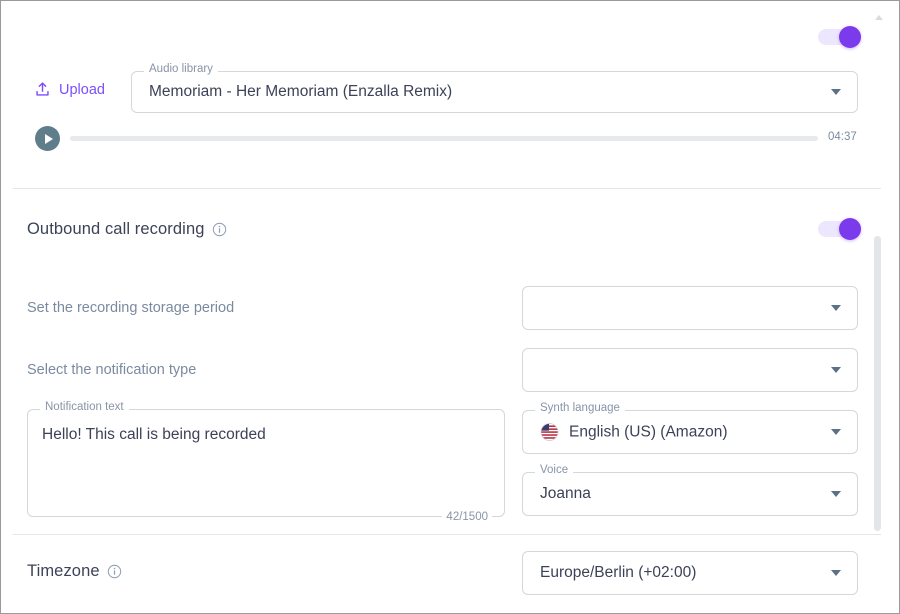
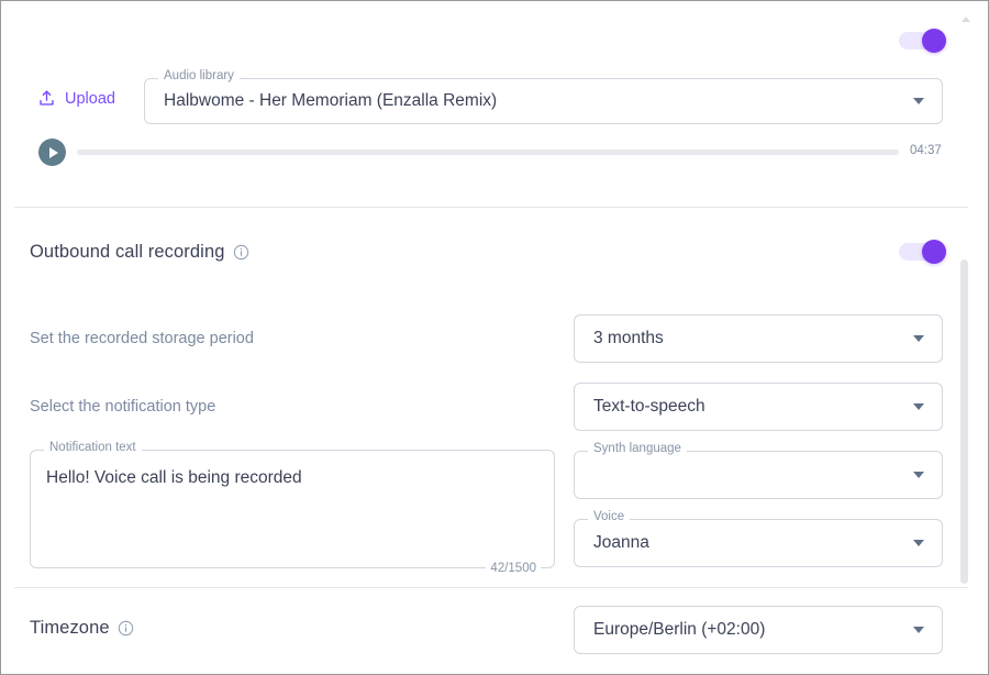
  Upload
  Audio library
- Memoriam - Her Memoriam (Enzalla Remix)
+ Halbwome - Her Memoriam (Enzalla Remix)
  04:37
  Outbound call recording
- Set the recording storage period
+ Set the recorded storage period
+ 3 months
  Select the notification type
+ Text-to-speech
  Notification text
- Hello! This call is being recorded
+ Hello! Voice call is being recorded
  42/1500
  Synth language
- English (US) (Amazon)
  Voice
  Joanna
  Timezone
  Europe/Berlin (+02:00)
